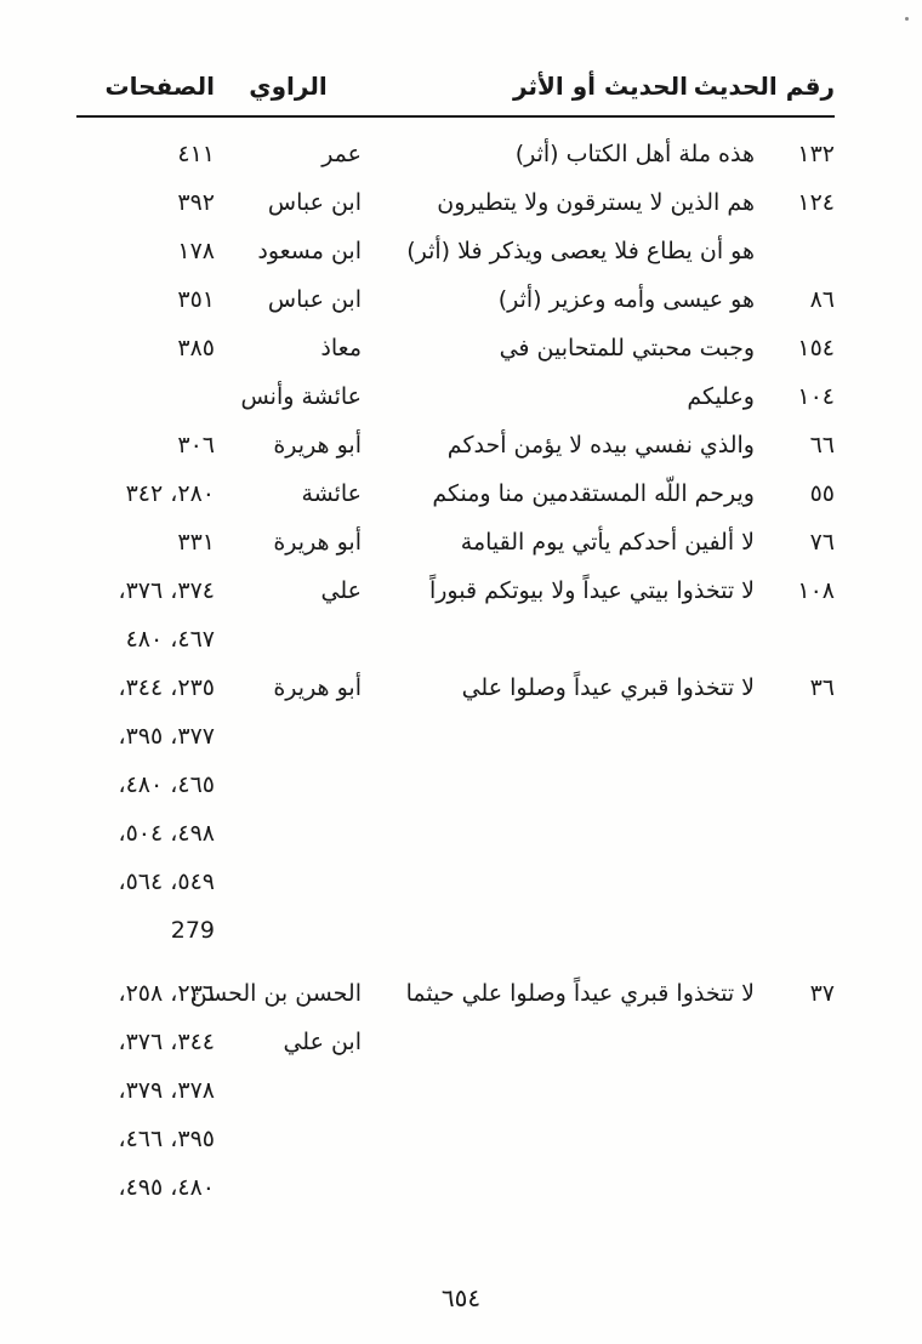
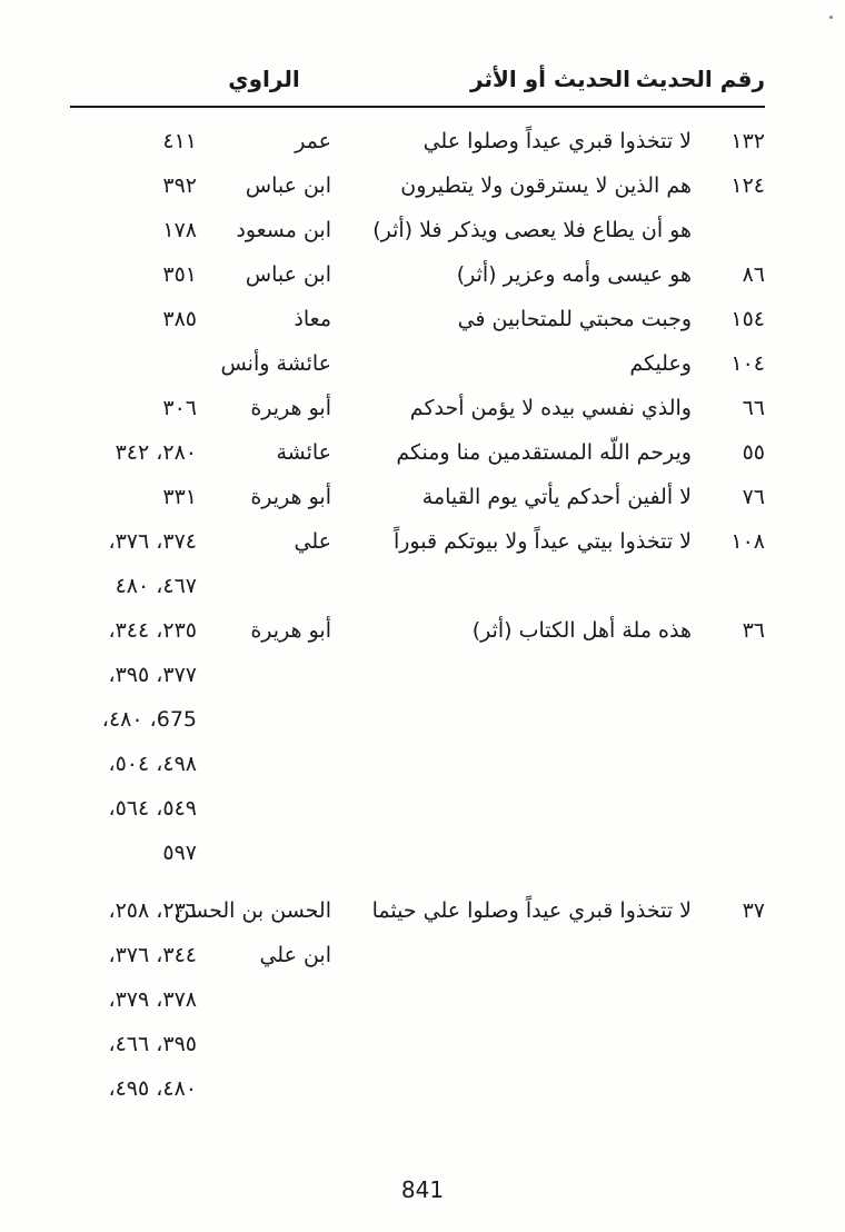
  رقم الحديث
  الحديث أو الأثر
  الراوي
- الصفحات
  ١٣٢
- هذه ملة أهل الكتاب (أثر)
+ لا تتخذوا قبري عيداً وصلوا علي
  عمر
  ٤١١
  ١٢٤
  هم الذين لا يسترقون ولا يتطيرون
  ابن عباس
  ٣٩٢
  هو أن يطاع فلا يعصى ويذكر فلا (أثر)
  ابن مسعود
  ١٧٨
  ٨٦
  هو عيسى وأمه وعزير (أثر)
  ابن عباس
  ٣٥١
  ١٥٤
  وجبت محبتي للمتحابين في
  معاذ
  ٣٨٥
  ١٠٤
  وعليكم
  عائشة وأنس
  ٦٦
  والذي نفسي بيده لا يؤمن أحدكم
  أبو هريرة
  ٣٠٦
  ٥٥
  ويرحم اللّه المستقدمين منا ومنكم
  عائشة
  ٢٨٠، ٣٤٢
  ٧٦
  لا ألفين أحدكم يأتي يوم القيامة
  أبو هريرة
  ٣٣١
  ١٠٨
  لا تتخذوا بيتي عيداً ولا بيوتكم قبوراً
  علي
  ٣٧٤، ٣٧٦،
  ٤٦٧، ٤٨٠
  ٣٦
- لا تتخذوا قبري عيداً وصلوا علي
+ هذه ملة أهل الكتاب (أثر)
  أبو هريرة
  ٢٣٥، ٣٤٤،
  ٣٧٧، ٣٩٥،
- ٤٦٥، ٤٨٠،
+ 675، ٤٨٠،
  ٤٩٨، ٥٠٤،
  ٥٤٩، ٥٦٤،
- 279
+ ٥٩٧
  ٣٧
  لا تتخذوا قبري عيداً وصلوا علي حيثما
  الحسن بن الحسن
  ابن علي
  ٢٣٦، ٢٥٨،
  ٣٤٤، ٣٧٦،
  ٣٧٨، ٣٧٩،
  ٣٩٥، ٤٦٦،
  ٤٨٠، ٤٩٥،
- ٦٥٤
+ 841
